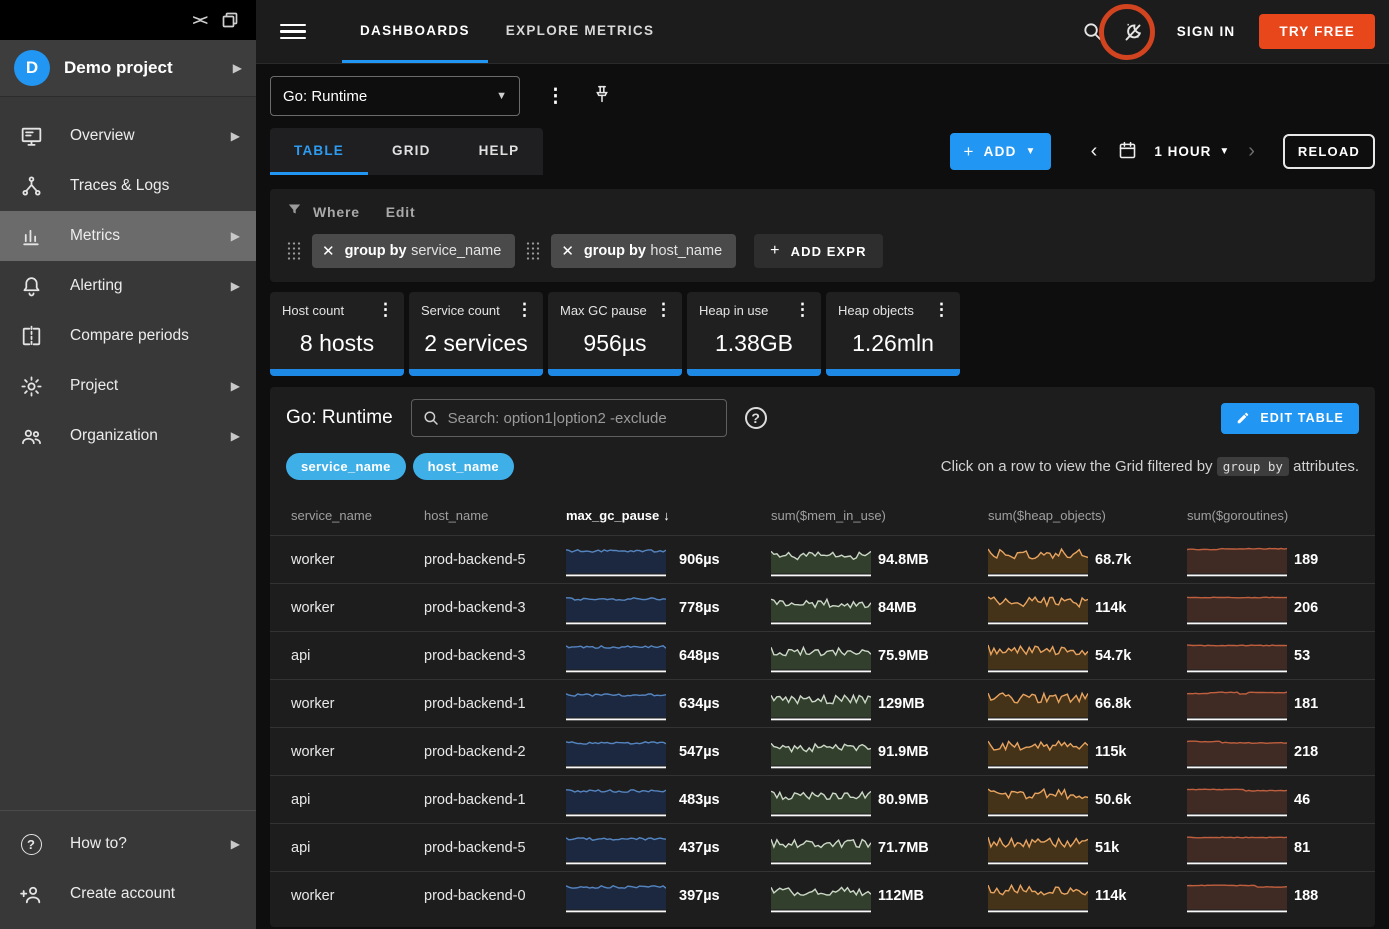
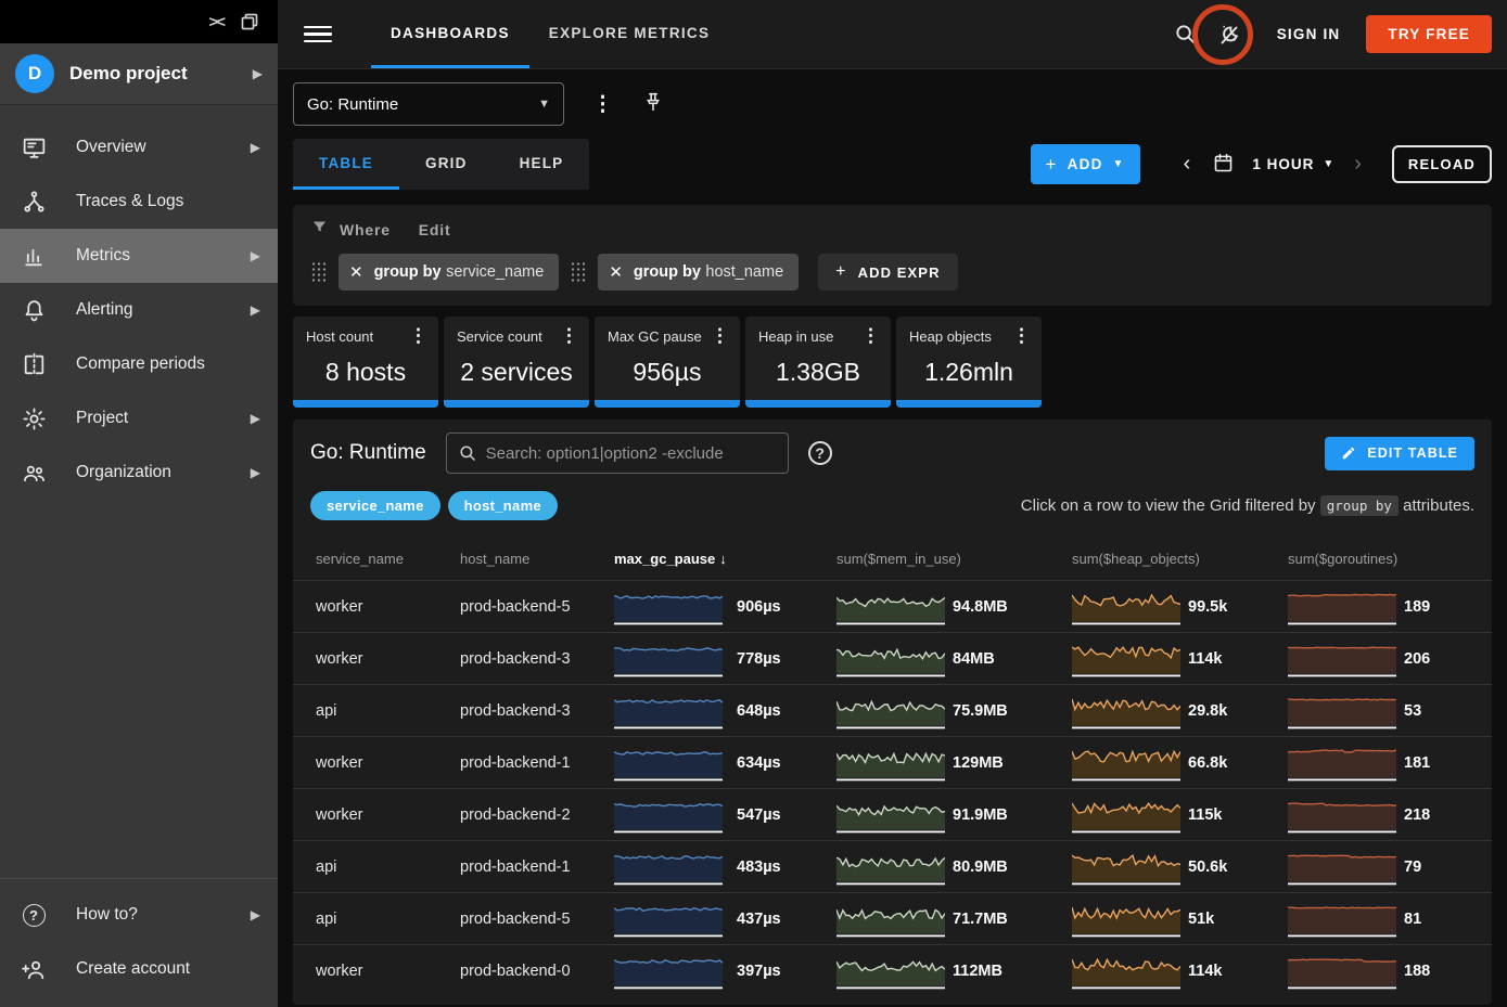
  ><
  D
  Demo project
  ▶
  Overview
  ▶
  Traces & Logs
  Metrics
  ▶
  Alerting
  ▶
  Compare periods
  Project
  ▶
  Organization
  ▶
  ?
  How to?
  ▶
  Create account
  DASHBOARDS
  EXPLORE METRICS
  SIGN IN
  TRY FREE
  Go: Runtime
  ▼
  ⋮
  TABLE
  GRID
  HELP
  +
  ADD
  ▼
  ‹
  1 HOUR
  ▼
  ›
  RELOAD
  Where
  Edit
  ✕
  group by service_name
  ✕
  group by host_name
  +
  ADD EXPR
  Host count
  ⋮
  8 hosts
  Service count
  ⋮
  2 services
  Max GC pause
  ⋮
  956µs
  Heap in use
  ⋮
  1.38GB
  Heap objects
  ⋮
  1.26mln
  Go: Runtime
  Search: option1|option2 -exclude
  ?
  EDIT TABLE
  service_name
  host_name
  Click on a row to view the Grid filtered by group by attributes.
  service_name
  host_name
  max_gc_pause ↓
  sum($mem_in_use)
  sum($heap_objects)
  sum($goroutines)
  worker
  prod-backend-5
  906µs
  94.8MB
- 68.7k
+ 99.5k
  189
  worker
  prod-backend-3
  778µs
  84MB
  114k
  206
  api
  prod-backend-3
  648µs
  75.9MB
- 54.7k
+ 29.8k
  53
  worker
  prod-backend-1
  634µs
  129MB
  66.8k
  181
  worker
  prod-backend-2
  547µs
  91.9MB
  115k
  218
  api
  prod-backend-1
  483µs
  80.9MB
  50.6k
- 46
+ 79
  api
  prod-backend-5
  437µs
  71.7MB
  51k
  81
  worker
  prod-backend-0
  397µs
  112MB
  114k
  188
